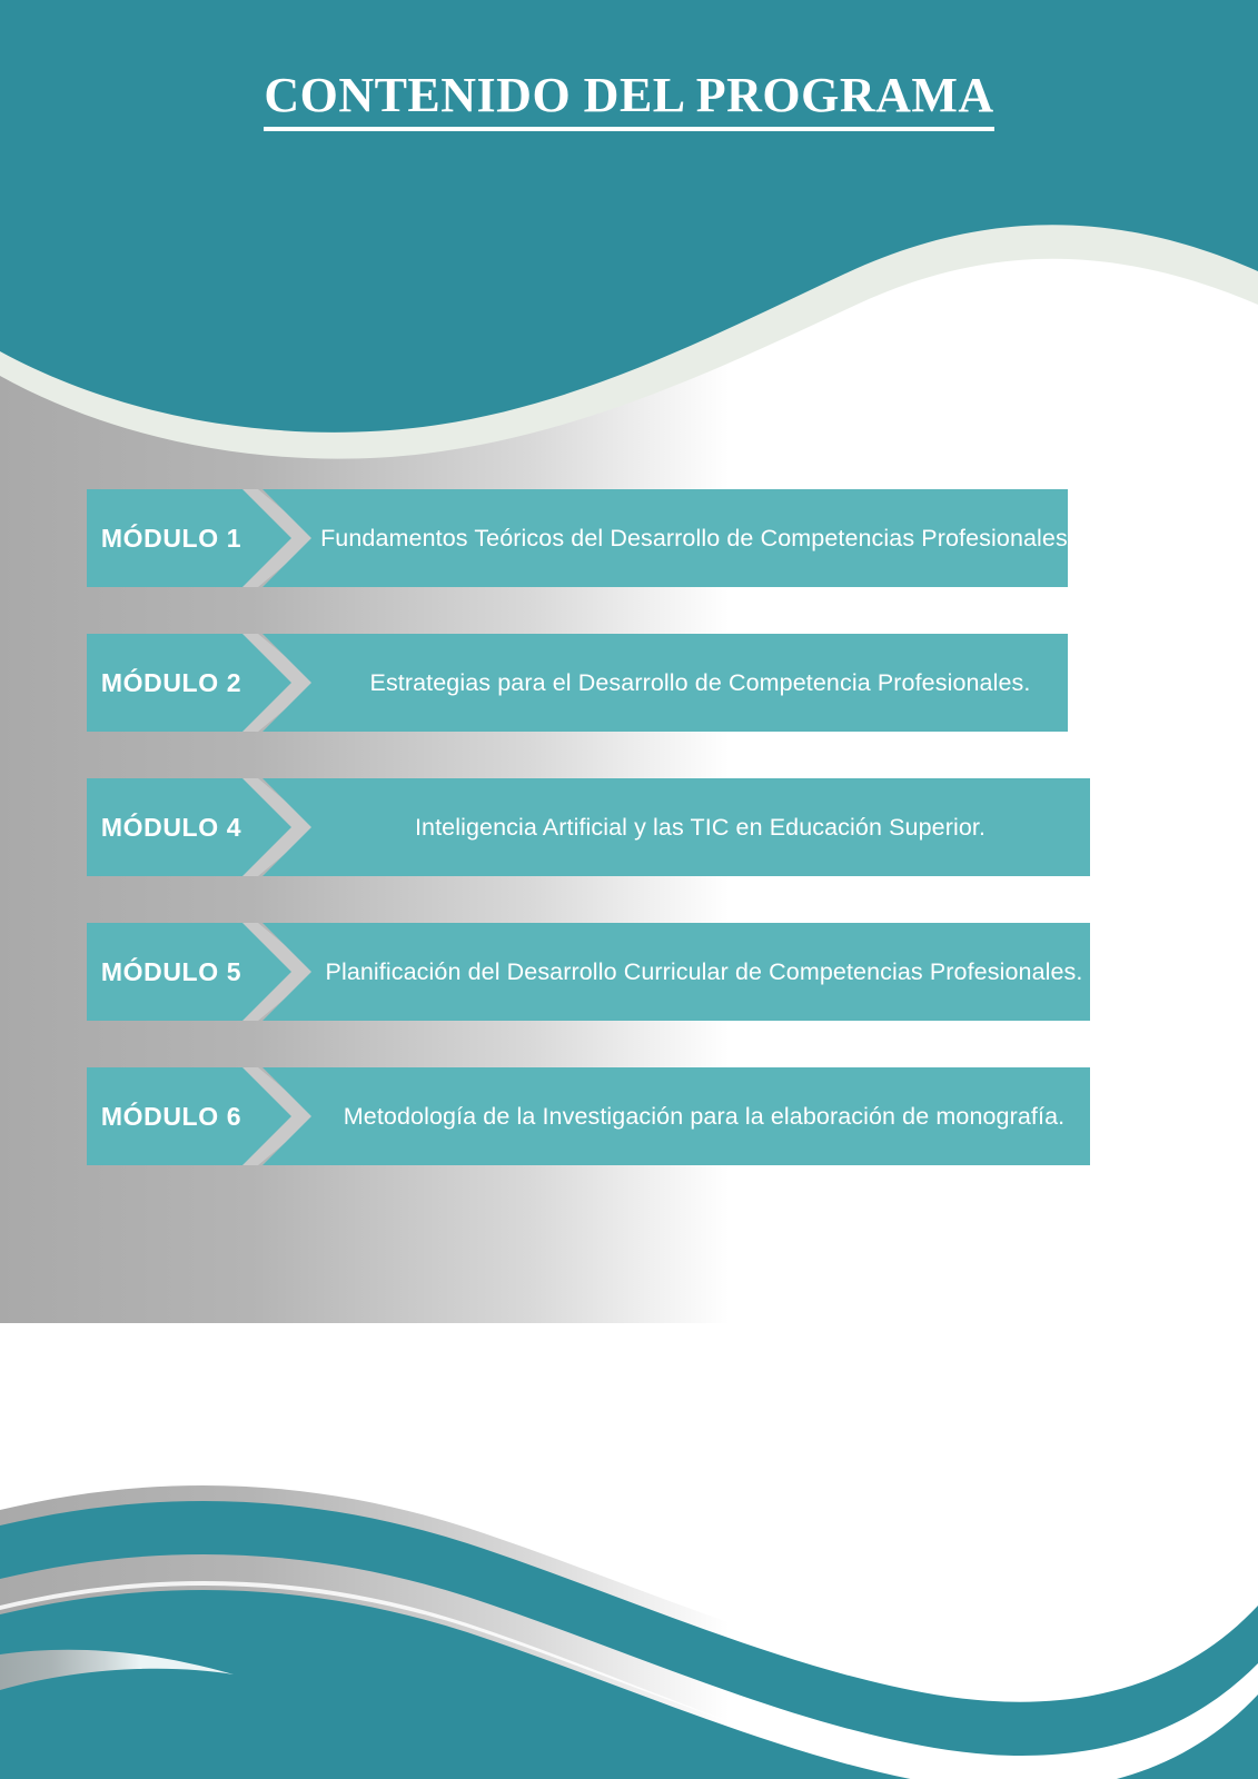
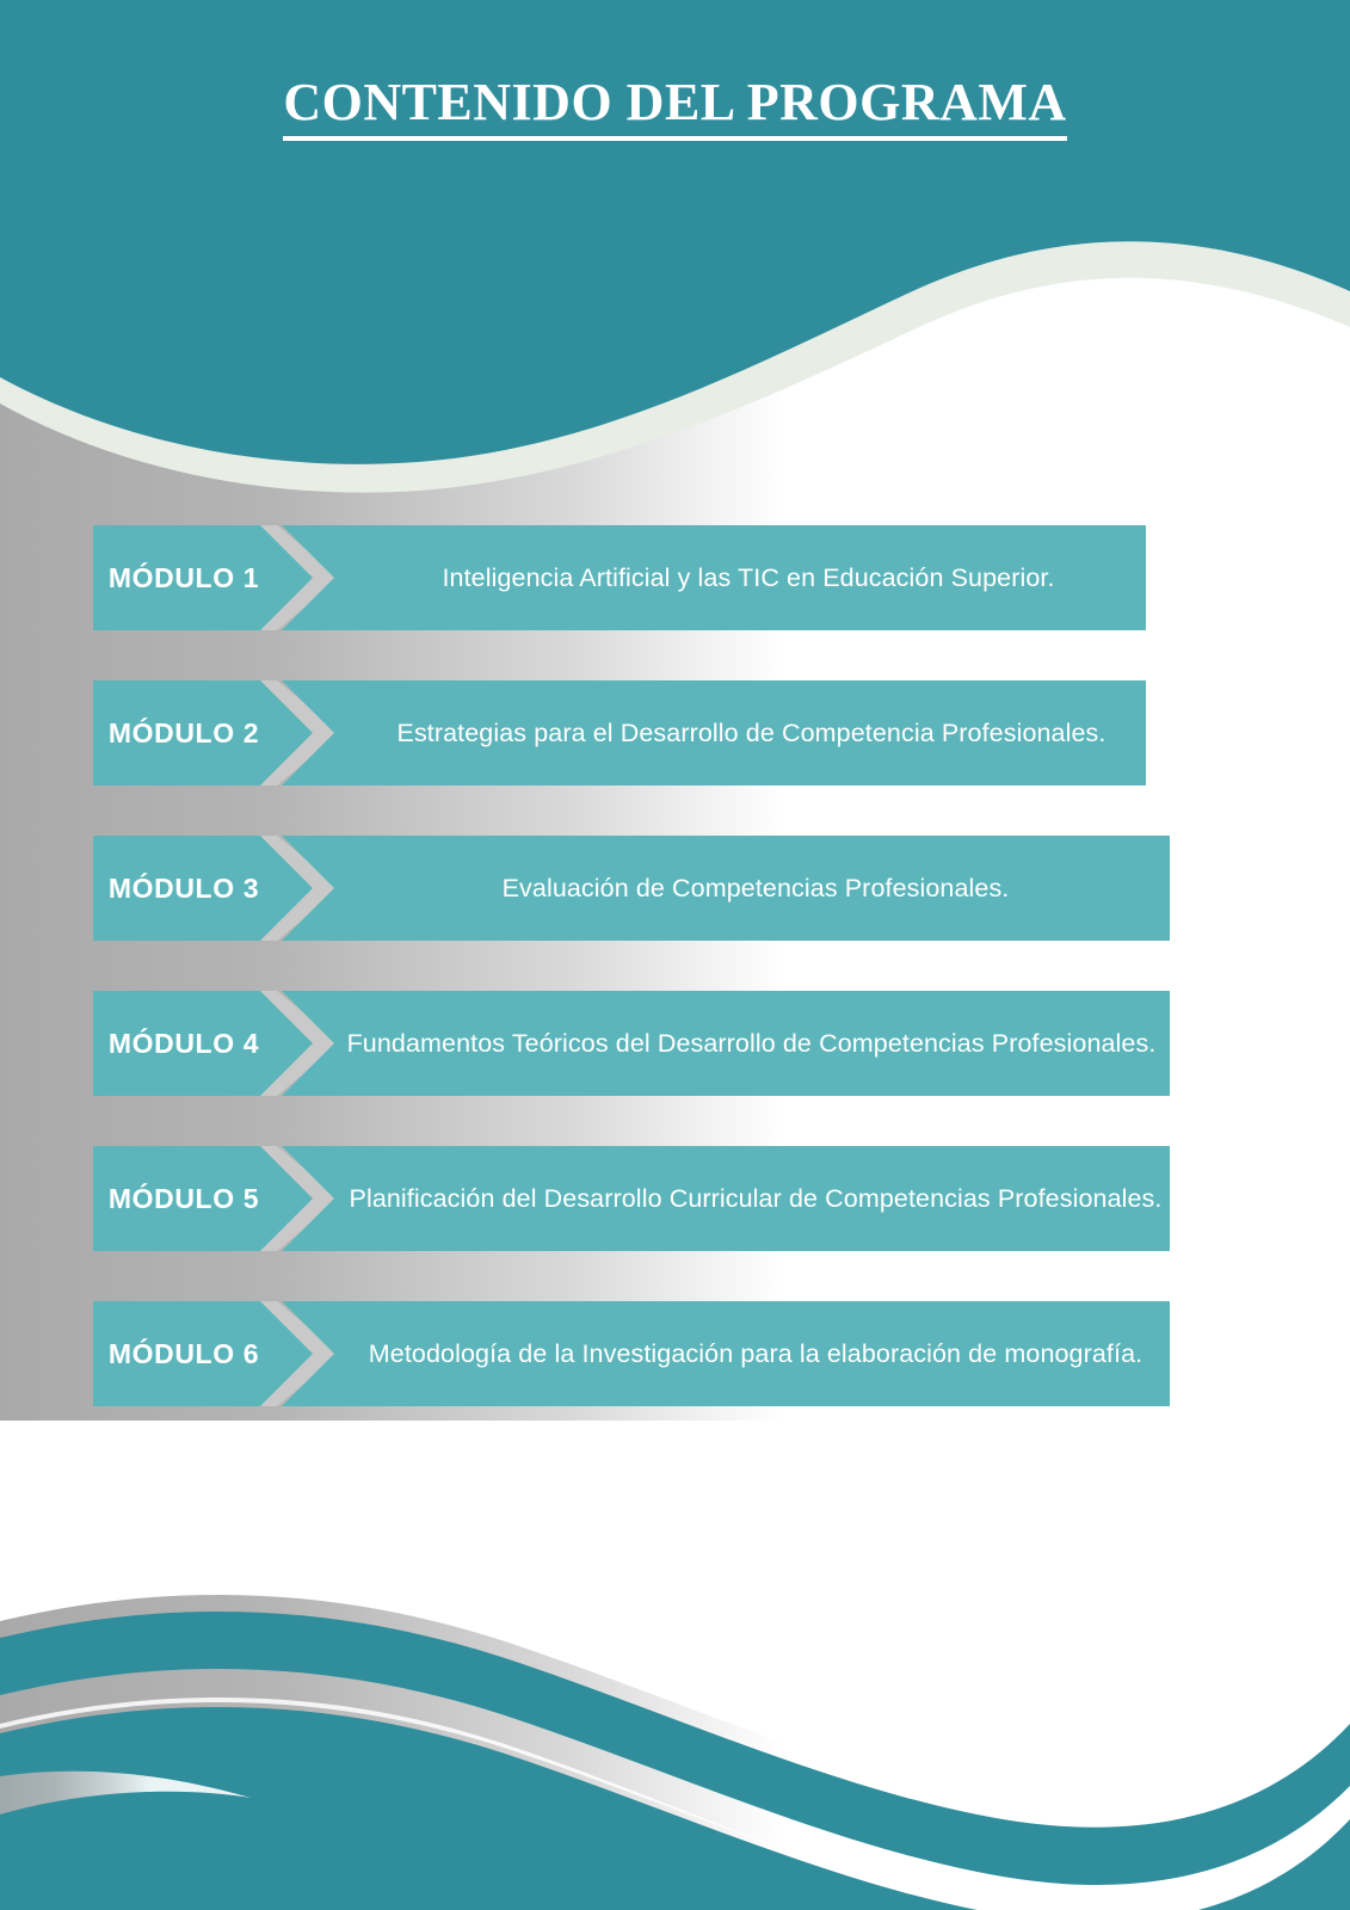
  CONTENIDO DEL PROGRAMA
  MÓDULO 1
- Fundamentos Teóricos del Desarrollo de Competencias Profesionales.
+ Inteligencia Artificial y las TIC en Educación Superior.
  MÓDULO 2
  Estrategias para el Desarrollo de Competencia Profesionales.
+ MÓDULO 3
+ Evaluación de Competencias Profesionales.
  MÓDULO 4
- Inteligencia Artificial y las TIC en Educación Superior.
+ Fundamentos Teóricos del Desarrollo de Competencias Profesionales.
  MÓDULO 5
  Planificación del Desarrollo Curricular de Competencias Profesionales.
  MÓDULO 6
  Metodología de la Investigación para la elaboración de monografía.
